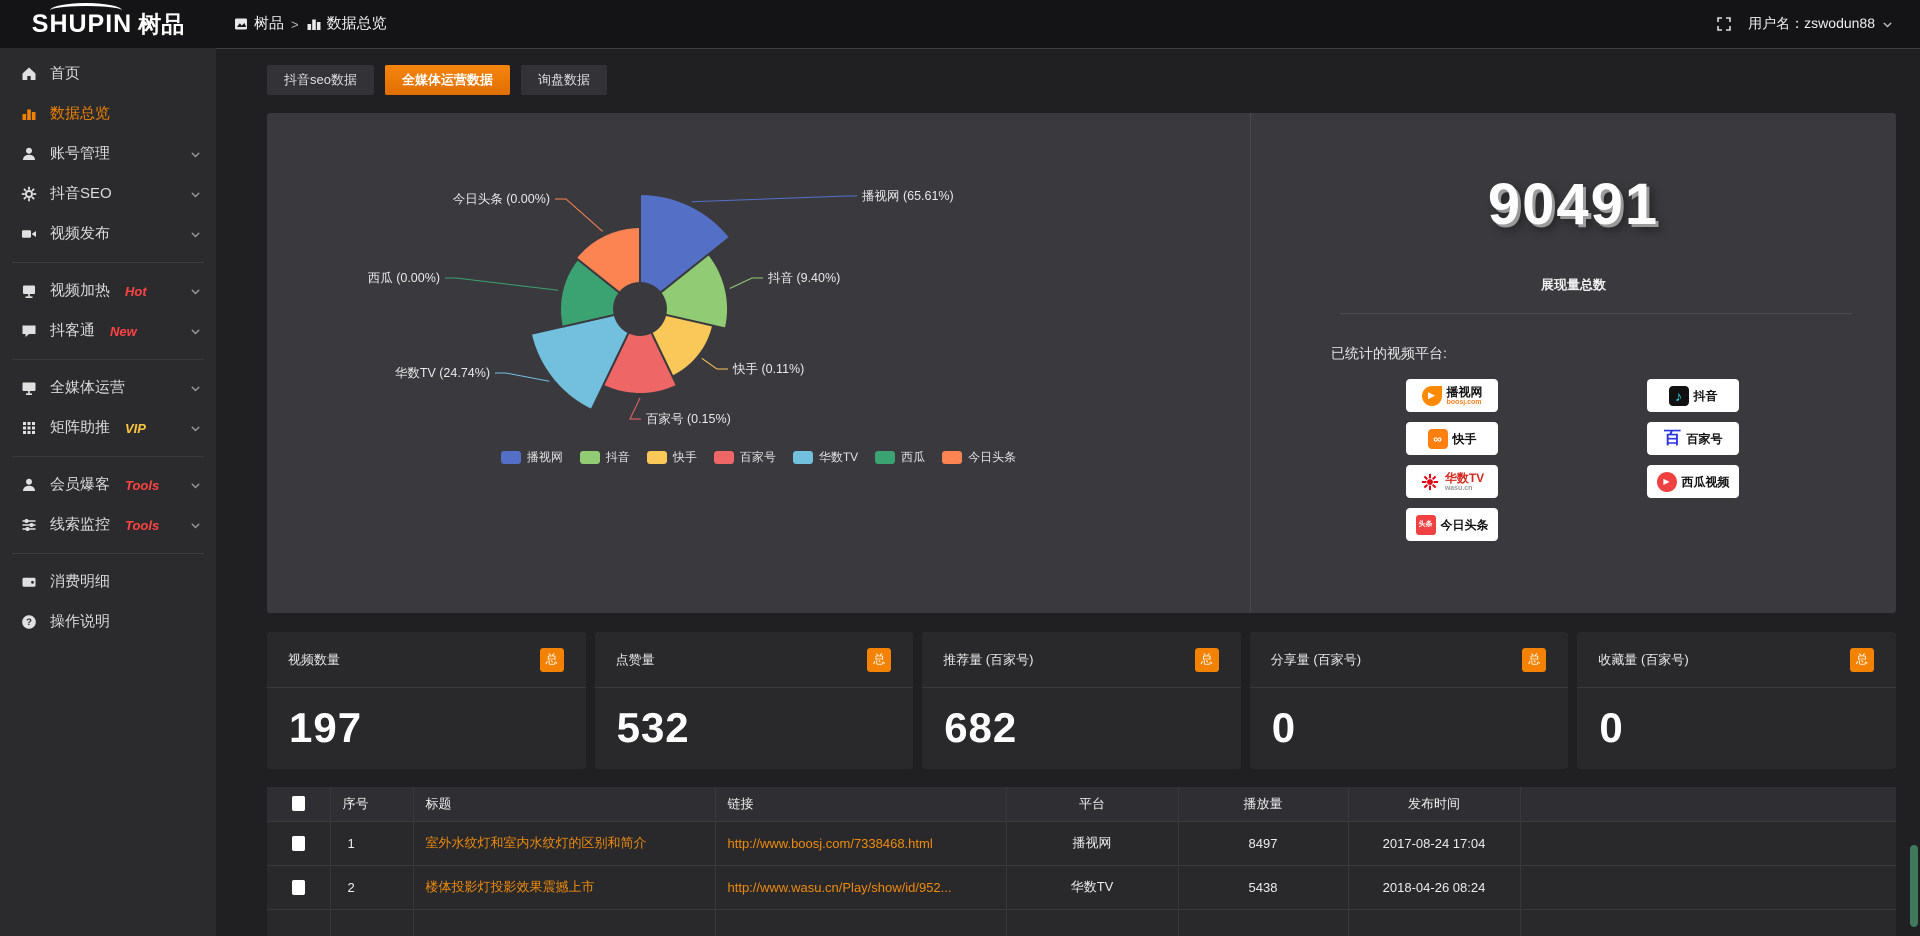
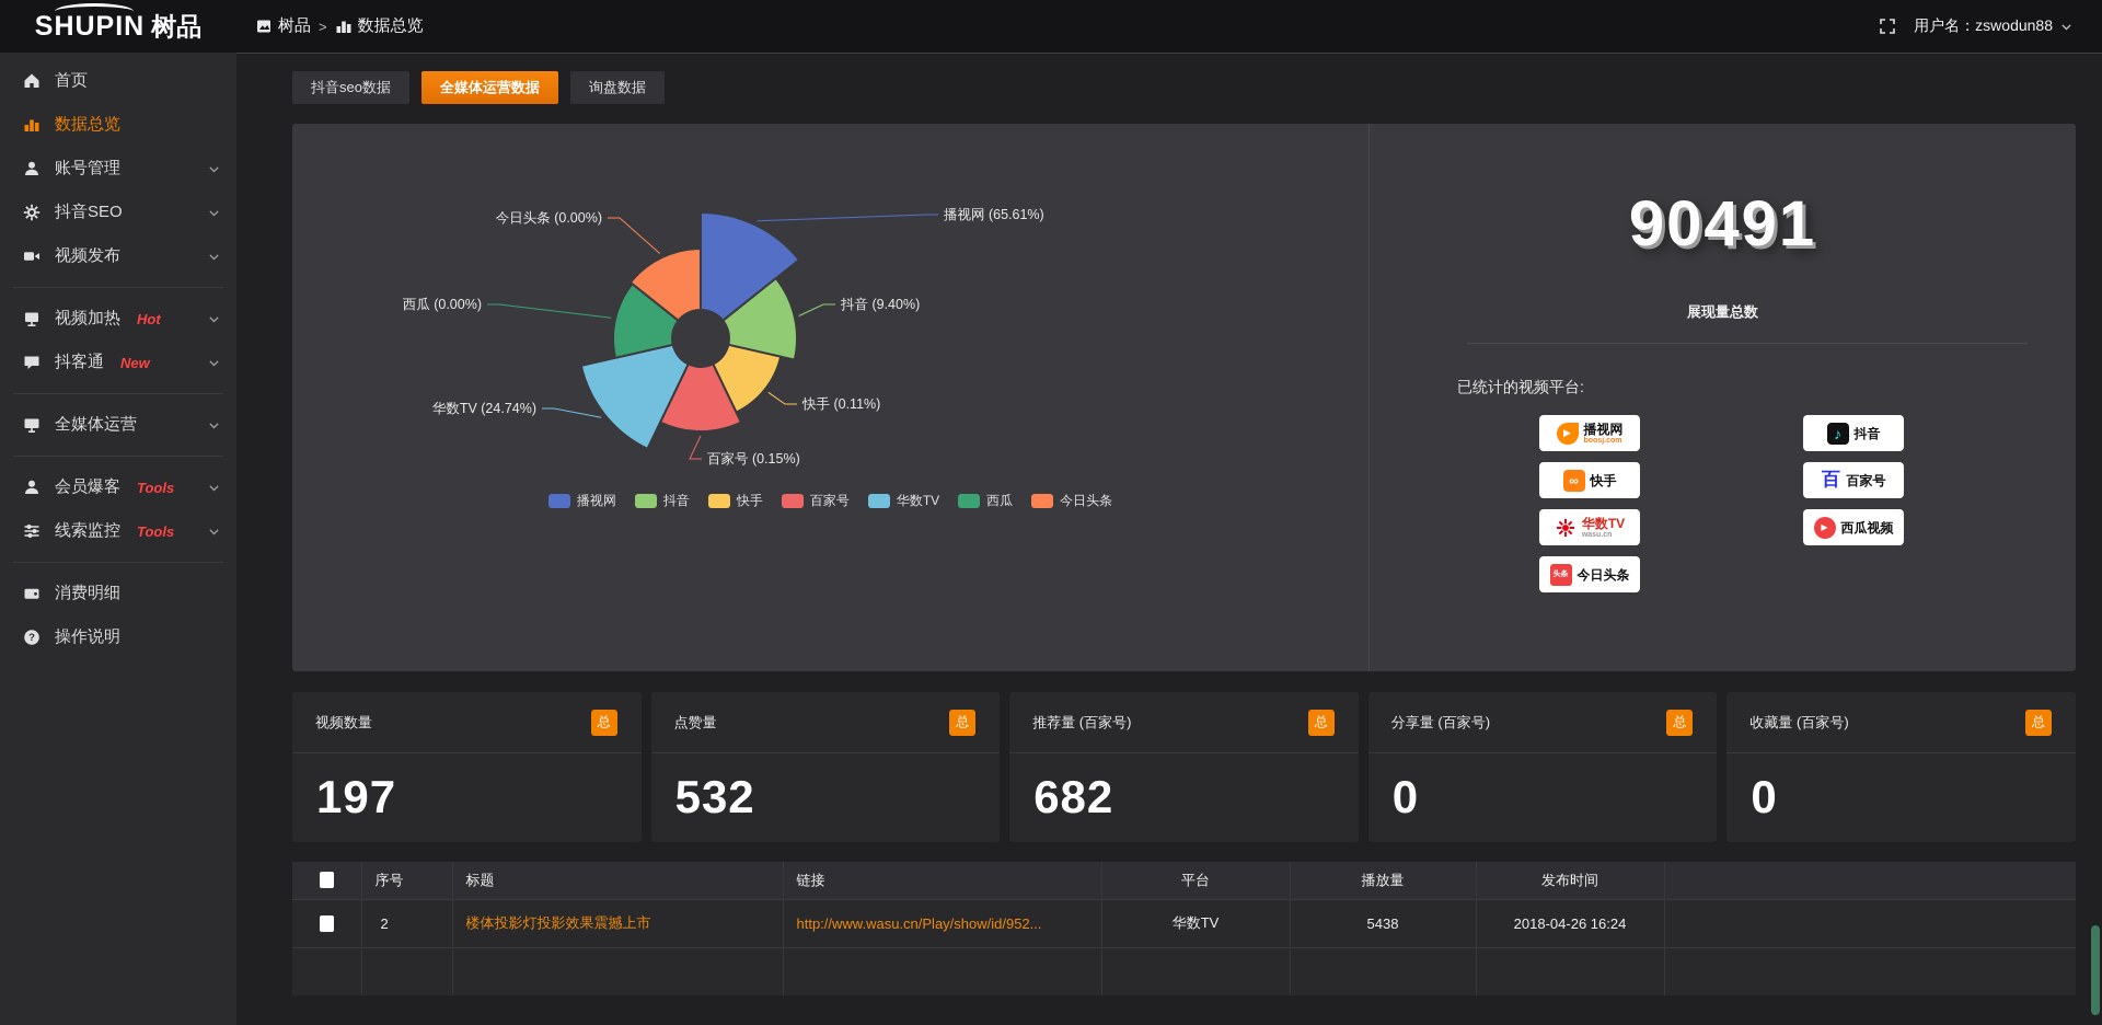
  SHUPIN
  树品
  树品
  >
  数据总览
  用户名：zswodun88
  首页
  数据总览
  账号管理
  抖音SEO
  视频发布
  视频加热
  Hot
  抖客通
  New
  全媒体运营
- 矩阵助推
- VIP
  会员爆客
  Tools
  线索监控
  Tools
  消费明细
  ?
  操作说明
  抖音seo数据
  全媒体运营数据
  询盘数据
  播视网 (65.61%)
  抖音 (9.40%)
  快手 (0.11%)
  百家号 (0.15%)
  华数TV (24.74%)
  西瓜 (0.00%)
  今日头条 (0.00%)
  播视网
  抖音
  快手
  百家号
  华数TV
  西瓜
  今日头条
  90491
  展现量总数
  已统计的视频平台:
  ▶
  播视网
  ∞
  快手
  华数TV
  今日头条
  ♪
  抖音
  百
  百家号
  ▶
  西瓜视频
  视频数量
  总
  197
  点赞量
  总
  532
  推荐量 (百家号)
  总
  682
  分享量 (百家号)
  总
  0
  收藏量 (百家号)
  总
  0
  	序号	标题	链接	平台	播放量	发布时间
- 	1	室外水纹灯和室内水纹灯的区别和简介	http://www.boosj.com/7338468.html	播视网	8497	2017-08-24 17:04
- 	2	楼体投影灯投影效果震撼上市	http://www.wasu.cn/Play/show/id/952...	华数TV	5438	2018-04-26 08:24
+ 	2	楼体投影灯投影效果震撼上市	http://www.wasu.cn/Play/show/id/952...	华数TV	5438	2018-04-26 16:24
